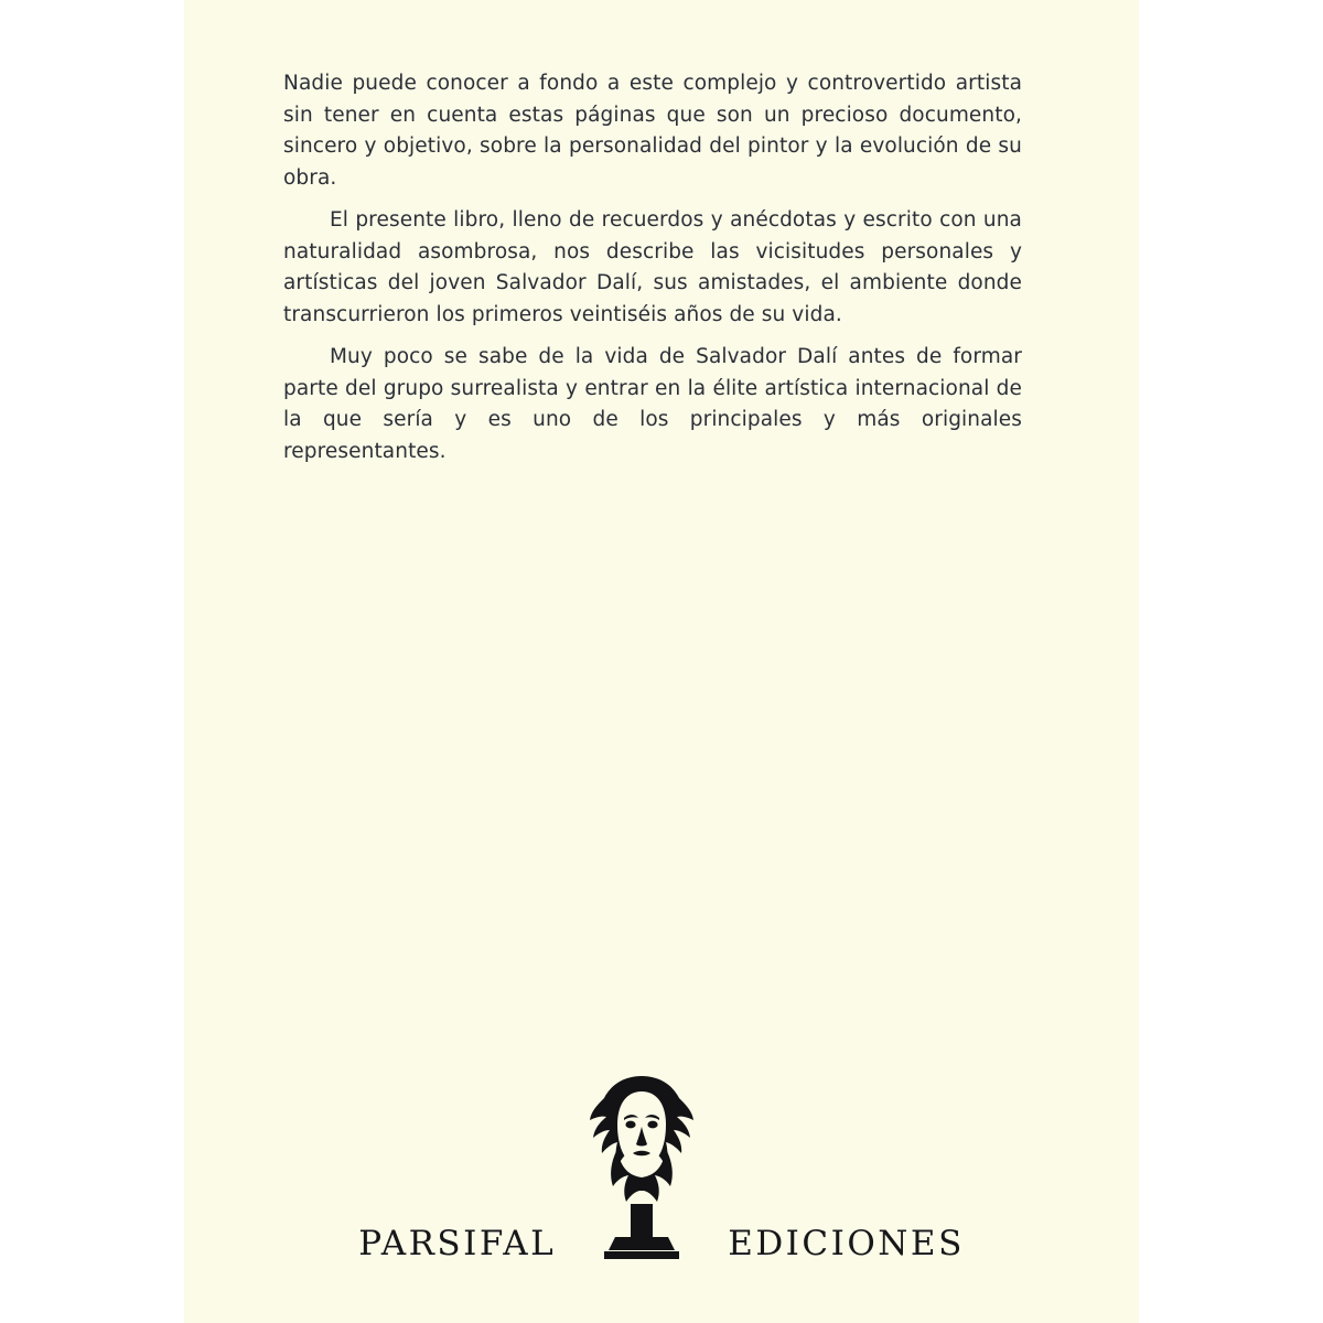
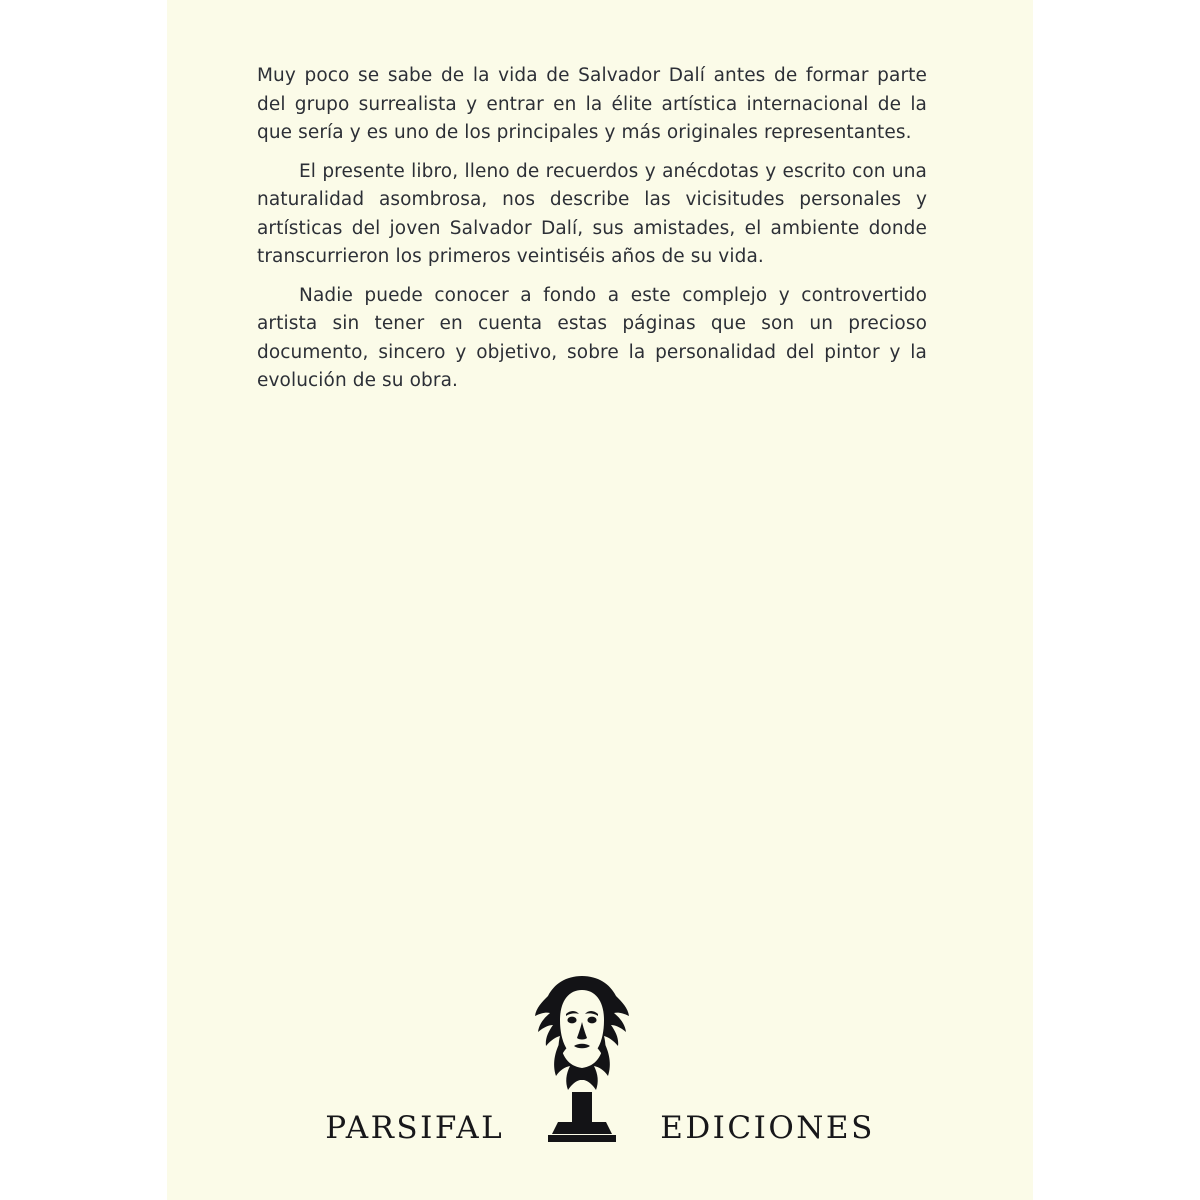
- Nadie puede conocer a fondo a este complejo y controvertido artista sin tener en cuenta estas páginas que son un precioso documento, sincero y objetivo, sobre la personalidad del pintor y la evolución de su obra.
+ Muy poco se sabe de la vida de Salvador Dalí antes de formar parte del grupo surrealista y entrar en la élite artística internacional de la que sería y es uno de los principales y más originales representantes.
  El presente libro, lleno de recuerdos y anécdotas y escrito con una naturalidad asombrosa, nos describe las vicisitudes personales y artísticas del joven Salvador Dalí, sus amistades, el ambiente donde transcurrieron los primeros veintiséis años de su vida.
- Muy poco se sabe de la vida de Salvador Dalí antes de formar parte del grupo surrealista y entrar en la élite artística internacional de la que sería y es uno de los principales y más originales representantes.
+ Nadie puede conocer a fondo a este complejo y controvertido artista sin tener en cuenta estas páginas que son un precioso documento, sincero y objetivo, sobre la personalidad del pintor y la evolución de su obra.
  PARSIFAL
  EDICIONES
